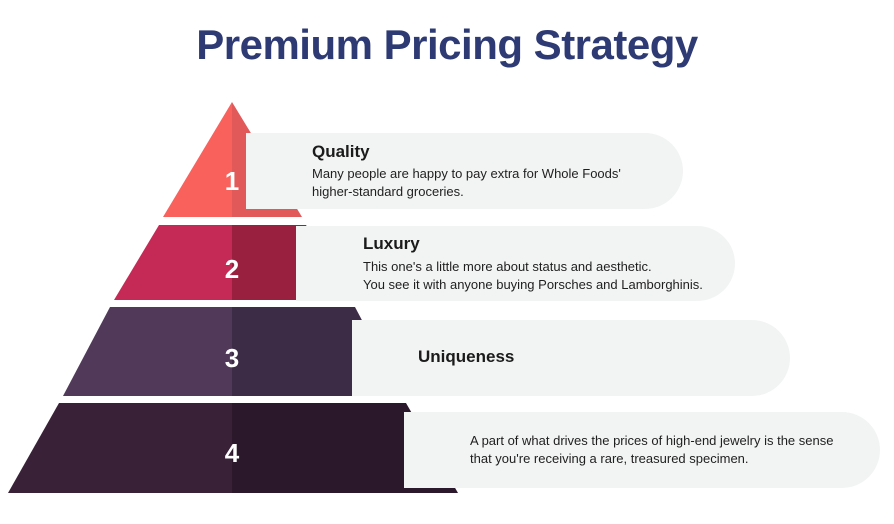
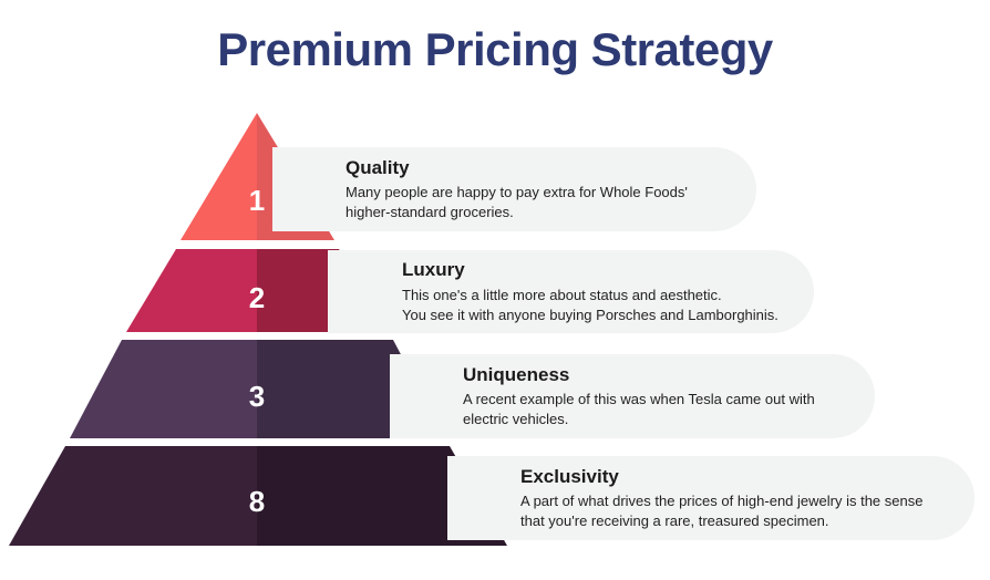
  Premium Pricing Strategy
  1
  2
  3
- 4
+ 8
  Quality
  Many people are happy to pay extra for Whole Foods'
  higher-standard groceries.
  Luxury
  This one's a little more about status and aesthetic.
  You see it with anyone buying Porsches and Lamborghinis.
  Uniqueness
+ A recent example of this was when Tesla came out with
+ electric vehicles.
+ Exclusivity
  A part of what drives the prices of high-end jewelry is the sense
  that you're receiving a rare, treasured specimen.
